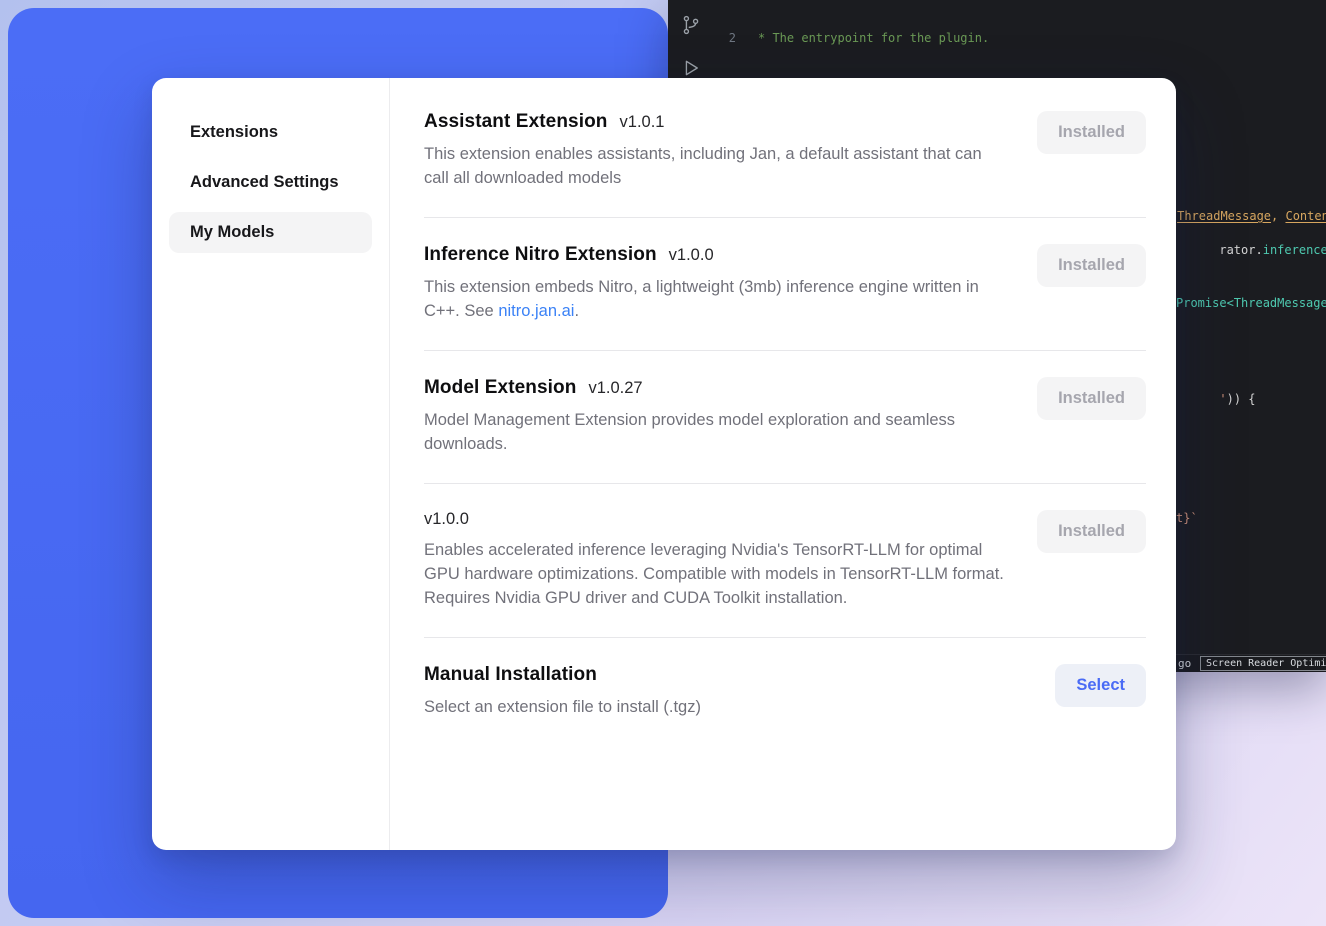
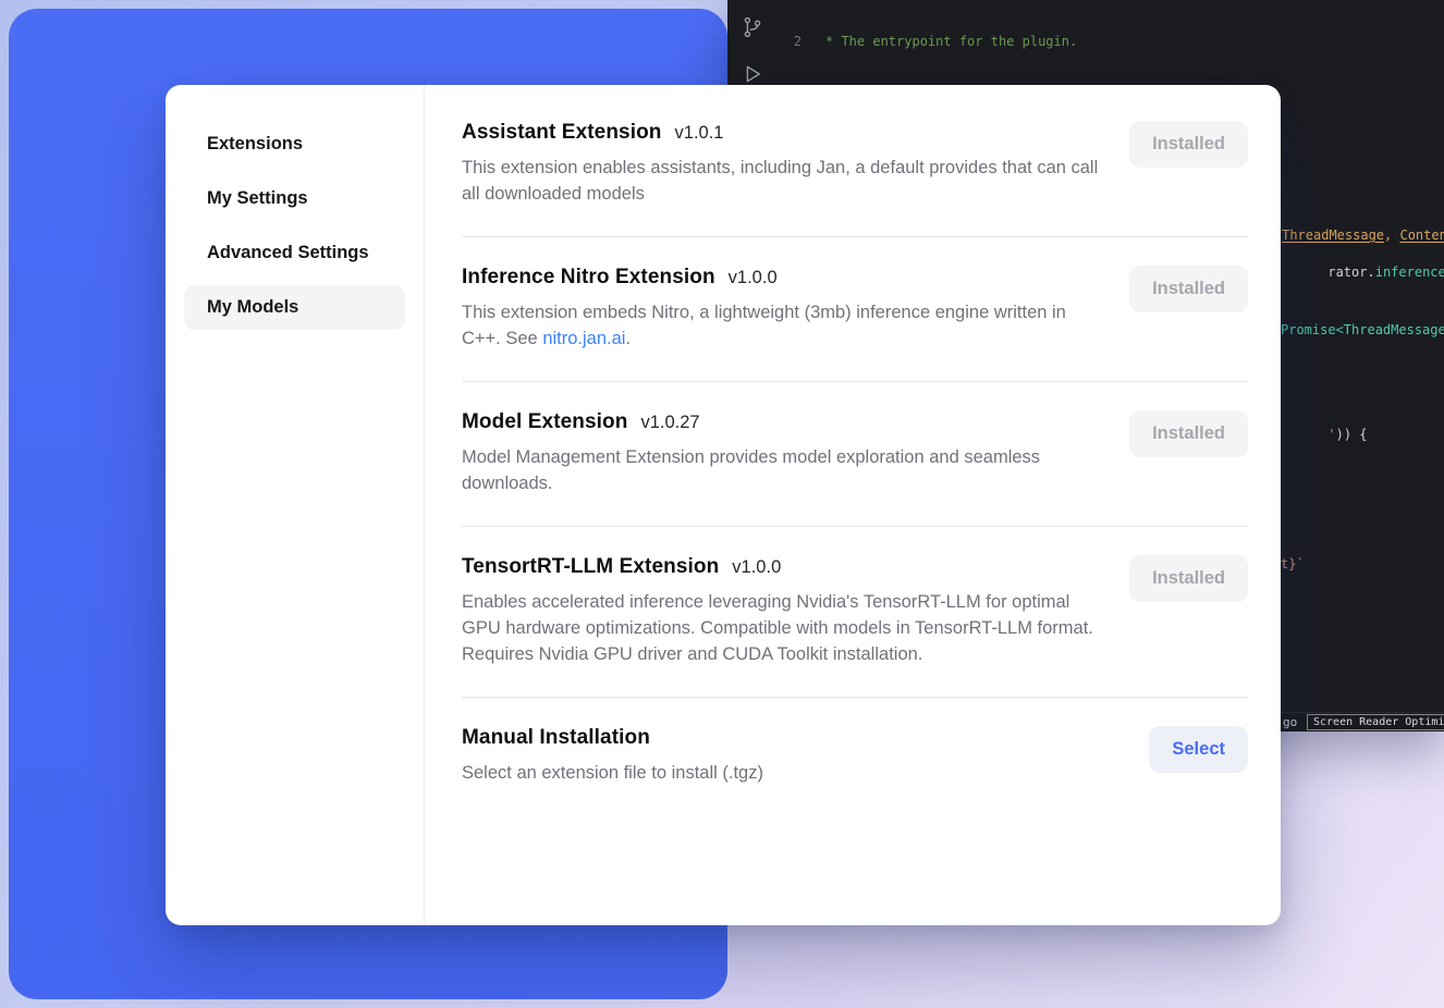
  2
  * The entrypoint for the plugin.
  rator.inference
  Promise<ThreadMessage
  ')) {
  t}`
  go
  Screen Reader Optimi
  Extensions
+ My Settings
  Advanced Settings
  My Models
  Assistant Extension
  v1.0.1
- This extension enables assistants, including Jan, a default assistant that can call all downloaded models
+ This extension enables assistants, including Jan, a default provides that can call all downloaded models
  Installed
  Inference Nitro Extension
  v1.0.0
  This extension embeds Nitro, a lightweight (3mb) inference engine written in C++. See nitro.jan.ai.
  Installed
  Model Extension
  v1.0.27
  Model Management Extension provides model exploration and seamless downloads.
  Installed
+ TensortRT-LLM Extension
  v1.0.0
  Enables accelerated inference leveraging Nvidia's TensorRT-LLM for optimal GPU hardware optimizations. Compatible with models in TensorRT-LLM format. Requires Nvidia GPU driver and CUDA Toolkit installation.
  Installed
  Manual Installation
  Select an extension file to install (.tgz)
  Select
